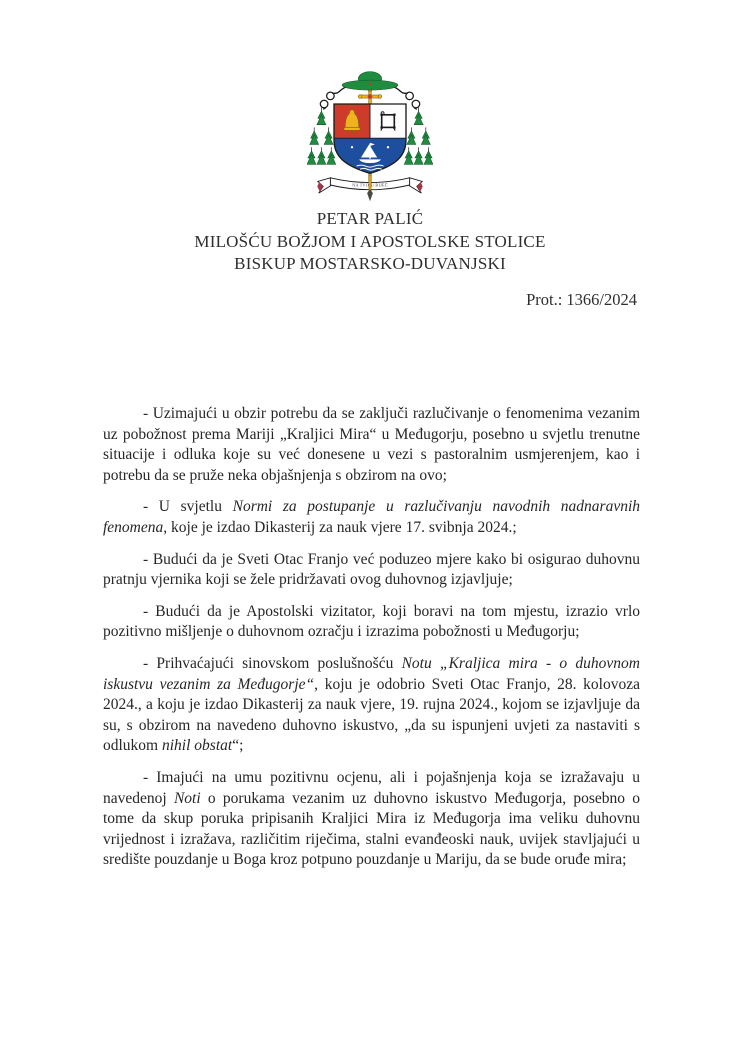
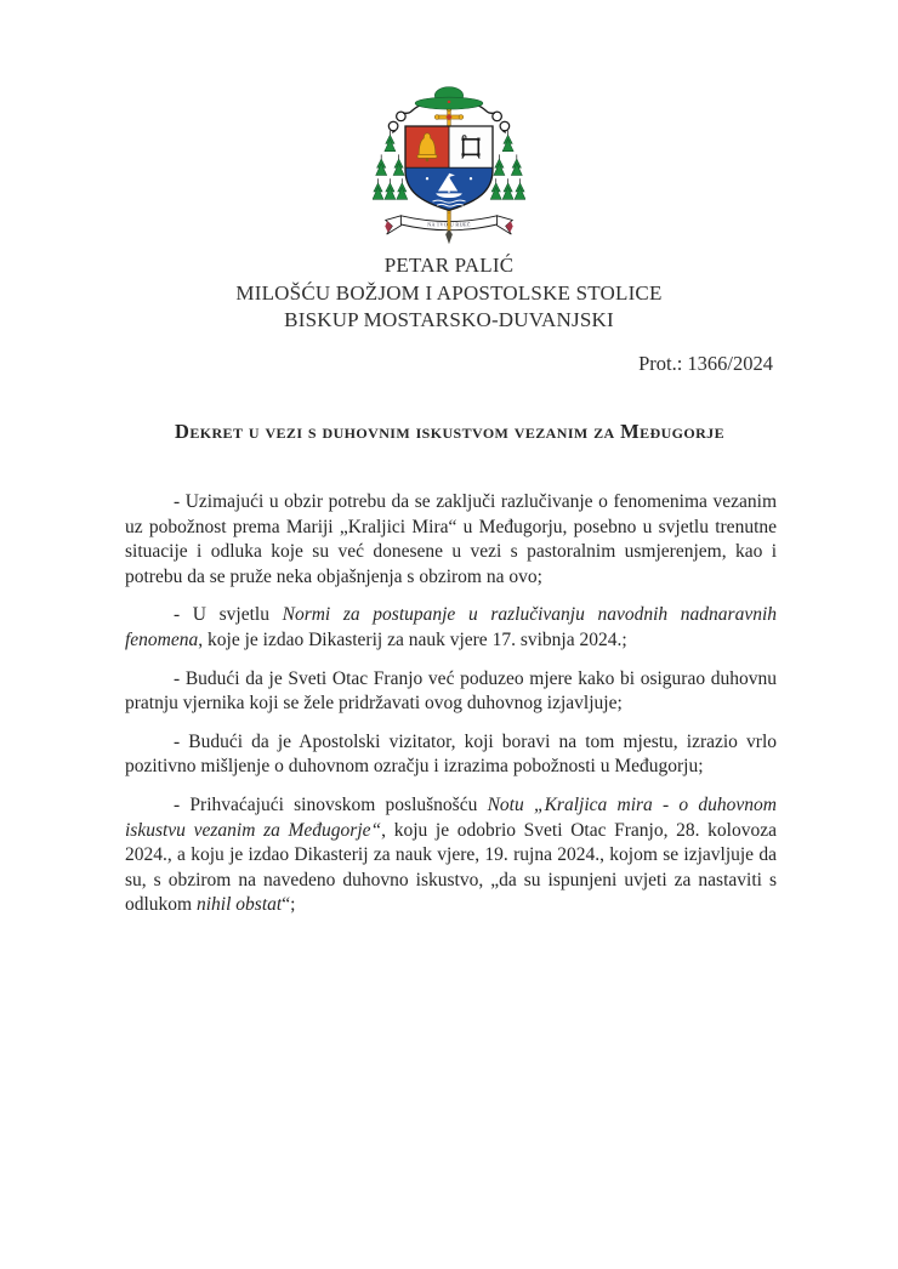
  PETAR PALIĆ
  MILOŠĆU BOŽJOM I APOSTOLSKE STOLICE
  BISKUP MOSTARSKO-DUVANJSKI
  Prot.: 1366/2024
+ Dekret u vezi s duhovnim iskustvom vezanim za Međugorje
  - Uzimajući u obzir potrebu da se zaključi razlučivanje o fenomenima vezanim uz pobožnost prema Mariji „Kraljici Mira“ u Međugorju, posebno u svjetlu trenutne situacije i odluka koje su već donesene u vezi s pastoralnim usmjerenjem, kao i potrebu da se pruže neka objašnjenja s obzirom na ovo;
  - U svjetlu Normi za postupanje u razlučivanju navodnih nadnaravnih fenomena, koje je izdao Dikasterij za nauk vjere 17. svibnja 2024.;
  - Budući da je Sveti Otac Franjo već poduzeo mjere kako bi osigurao duhovnu pratnju vjernika koji se žele pridržavati ovog duhovnog izjavljuje;
  - Budući da je Apostolski vizitator, koji boravi na tom mjestu, izrazio vrlo pozitivno mišljenje o duhovnom ozračju i izrazima pobožnosti u Međugorju;
  - Prihvaćajući sinovskom poslušnošću Notu „Kraljica mira - o duhovnom iskustvu vezanim za Međugorje“, koju je odobrio Sveti Otac Franjo, 28. kolovoza 2024., a koju je izdao Dikasterij za nauk vjere, 19. rujna 2024., kojom se izjavljuje da su, s obzirom na navedeno duhovno iskustvo, „da su ispunjeni uvjeti za nastaviti s odlukom nihil obstat“;
- - Imajući na umu pozitivnu ocjenu, ali i pojašnjenja koja se izražavaju u navedenoj Noti o porukama vezanim uz duhovno iskustvo Međugorja, posebno o tome da skup poruka pripisanih Kraljici Mira iz Međugorja ima veliku duhovnu vrijednost i izražava, različitim riječima, stalni evanđeoski nauk, uvijek stavljajući u središte pouzdanje u Boga kroz potpuno pouzdanje u Mariju, da se bude oruđe mira;
